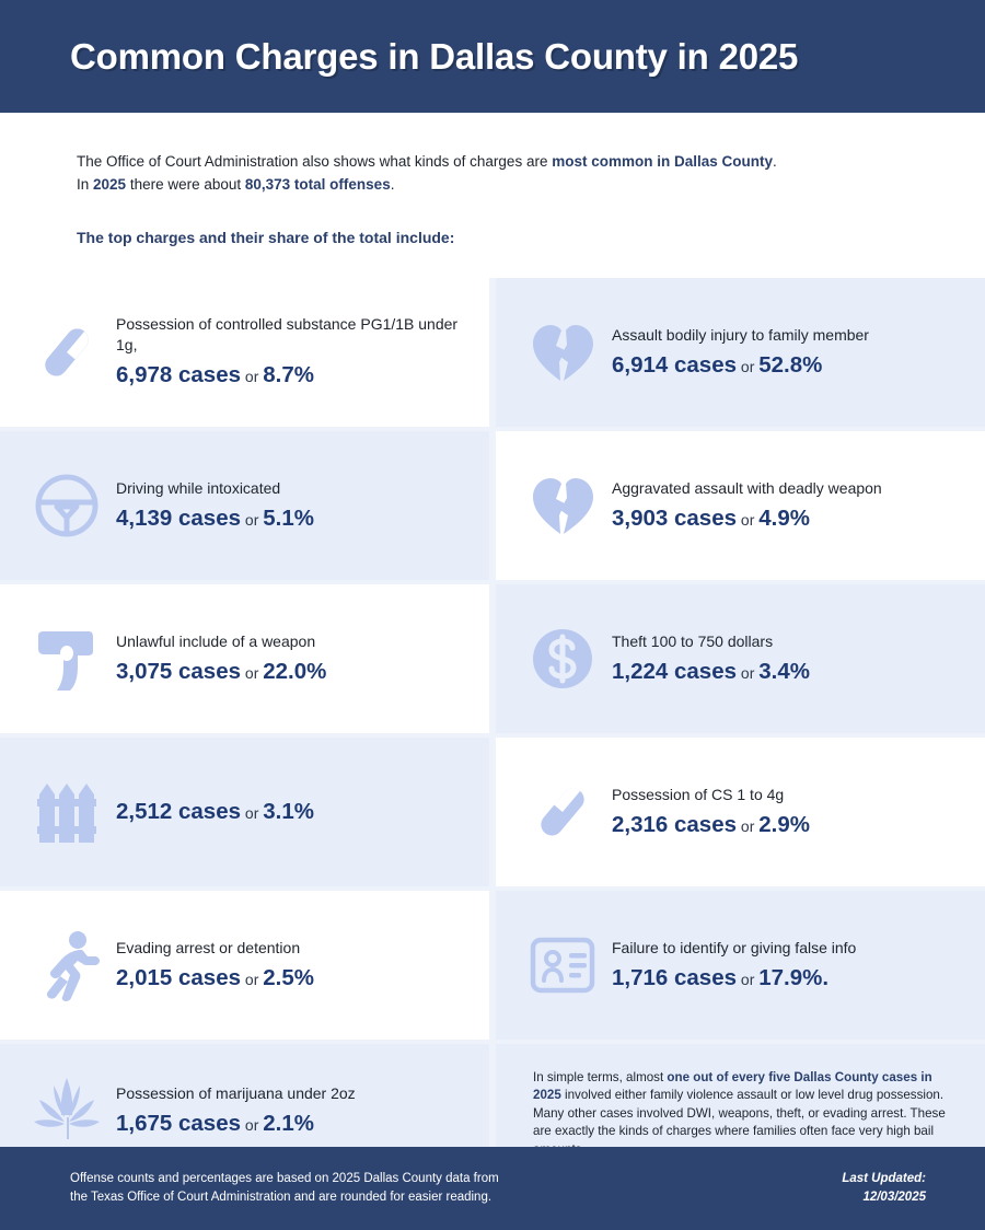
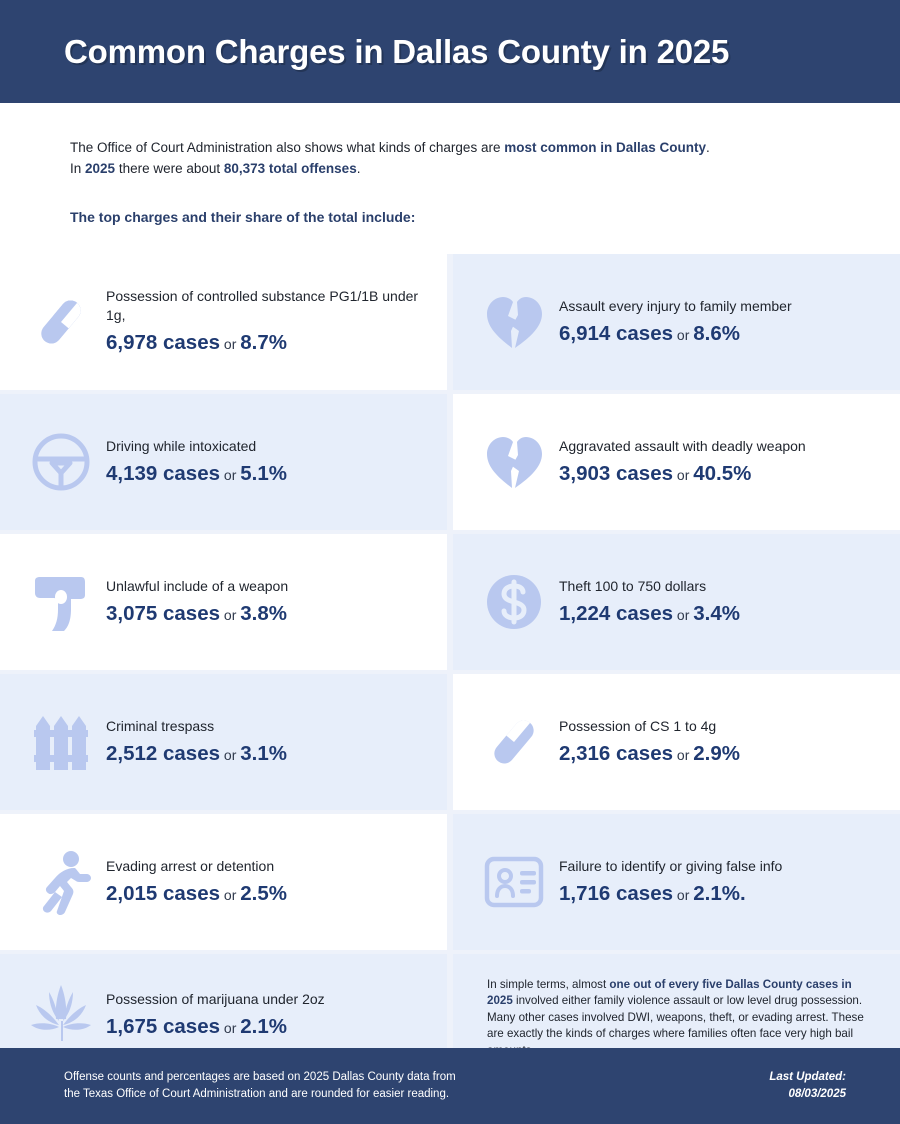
  Common Charges in Dallas County in 2025
  The Office of Court Administration also shows what kinds of charges are most common in Dallas County.
  In 2025 there were about 80,373 total offenses.
  The top charges and their share of the total include:
  Possession of controlled substance PG1/1B under 1g,
  6,978 cases or 8.7%
- Assault bodily injury to family member
+ Assault every injury to family member
- 6,914 cases or 52.8%
+ 6,914 cases or 8.6%
  Driving while intoxicated
  4,139 cases or 5.1%
  Aggravated assault with deadly weapon
- 3,903 cases or 4.9%
+ 3,903 cases or 40.5%
  Unlawful include of a weapon
- 3,075 cases or 22.0%
+ 3,075 cases or 3.8%
  Theft 100 to 750 dollars
  1,224 cases or 3.4%
+ Criminal trespass
  2,512 cases or 3.1%
  Possession of CS 1 to 4g
  2,316 cases or 2.9%
  Evading arrest or detention
  2,015 cases or 2.5%
  Failure to identify or giving false info
- 1,716 cases or 17.9%.
+ 1,716 cases or 2.1%.
  Possession of marijuana under 2oz
  1,675 cases or 2.1%
  In simple terms, almost one out of every five Dallas County cases in 2025 involved either family violence assault or low level drug possession. Many other cases involved DWI, weapons, theft, or evading arrest. These are exactly the kinds of charges where families often face very high bail
  Offense counts and percentages are based on 2025 Dallas County data from
  the Texas Office of Court Administration and are rounded for easier reading.
  Last Updated:
- 12/03/2025
+ 08/03/2025
